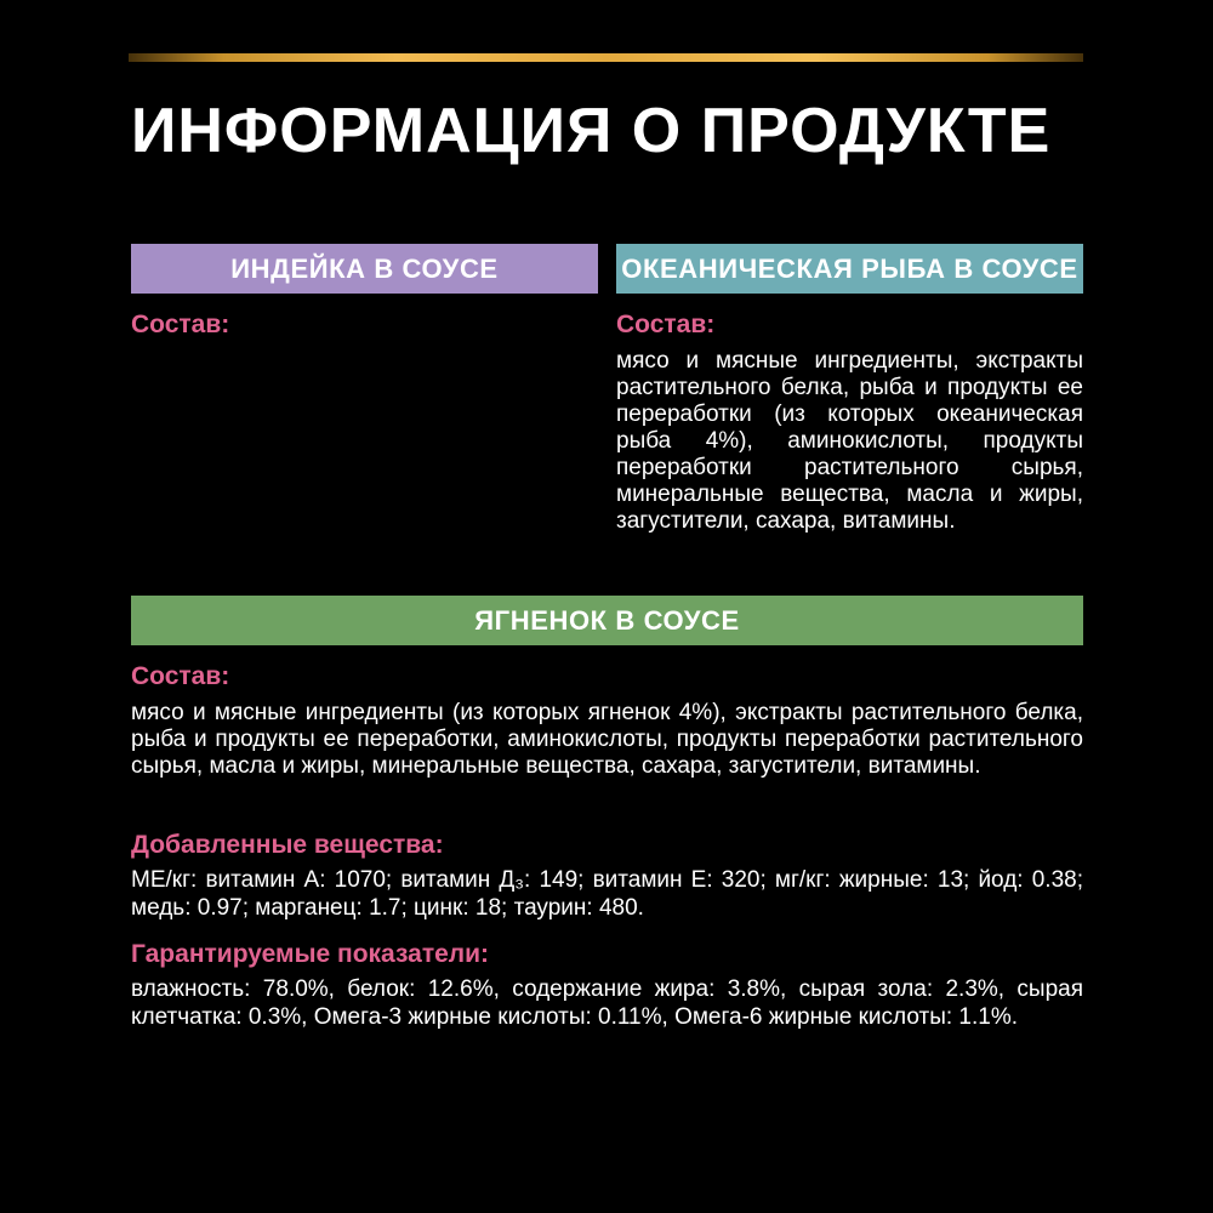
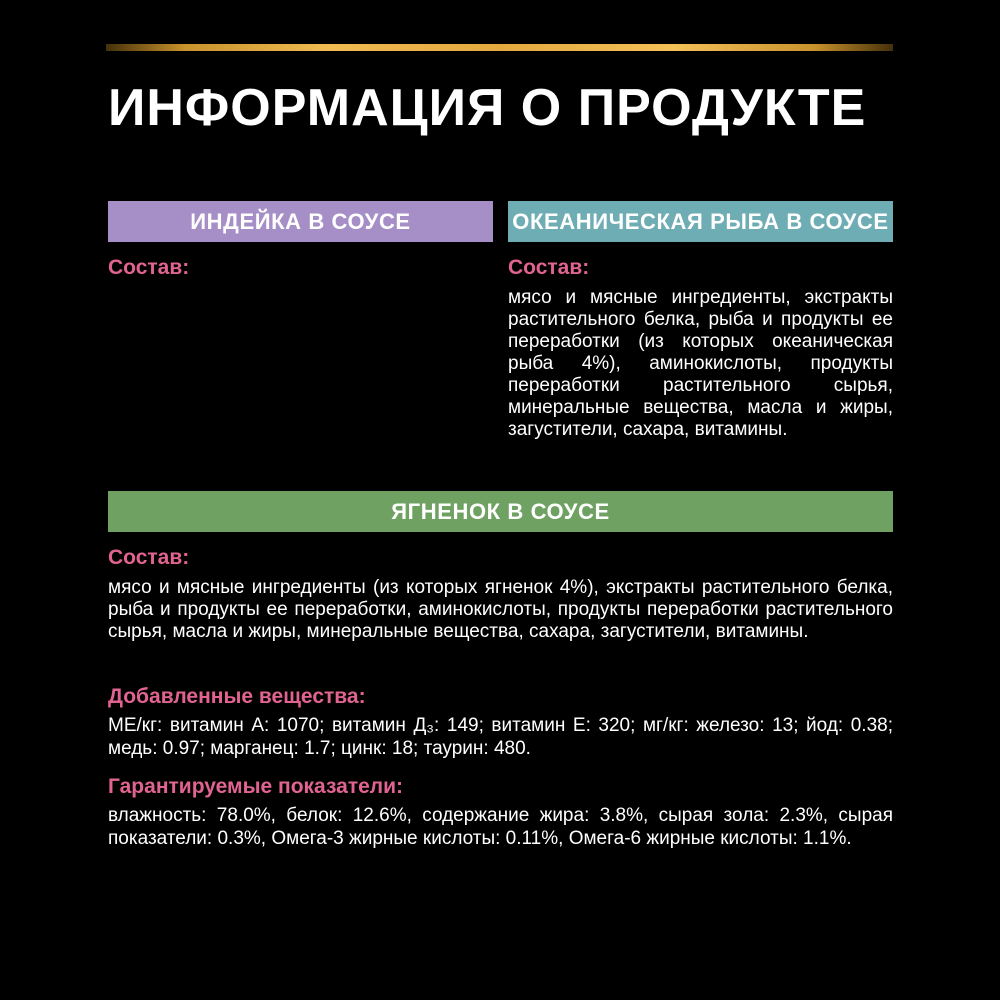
  ИНФОРМАЦИЯ О ПРОДУКТЕ
  ИНДЕЙКА В СОУСЕ
  Состав:
  ОКЕАНИЧЕСКАЯ РЫБА В СОУСЕ
  Состав:
  мясо и мясные ингредиенты, экстракты растительного белка, рыба и продукты ее переработки (из которых океаническая рыба 4%), аминокислоты, продукты переработки растительного сырья, минеральные вещества, масла и жиры, загустители, сахара, витамины.
  ЯГНЕНОК В СОУСЕ
  Состав:
  мясо и мясные ингредиенты (из которых ягненок 4%), экстракты растительного белка, рыба и продукты ее переработки, аминокислоты, продукты переработки растительного сырья, масла и жиры, минеральные вещества, сахара, загустители, витамины.
  Добавленные вещества:
- МЕ/кг: витамин А: 1070; витамин Д₃: 149; витамин Е: 320; мг/кг: жирные: 13; йод: 0.38; медь: 0.97; марганец: 1.7; цинк: 18; таурин: 480.
+ МЕ/кг: витамин А: 1070; витамин Д₃: 149; витамин Е: 320; мг/кг: железо: 13; йод: 0.38; медь: 0.97; марганец: 1.7; цинк: 18; таурин: 480.
  Гарантируемые показатели:
- влажность: 78.0%, белок: 12.6%, содержание жира: 3.8%, сырая зола: 2.3%, сырая клетчатка: 0.3%, Омега-3 жирные кислоты: 0.11%, Омега-6 жирные кислоты: 1.1%.
+ влажность: 78.0%, белок: 12.6%, содержание жира: 3.8%, сырая зола: 2.3%, сырая показатели: 0.3%, Омега-3 жирные кислоты: 0.11%, Омега-6 жирные кислоты: 1.1%.
